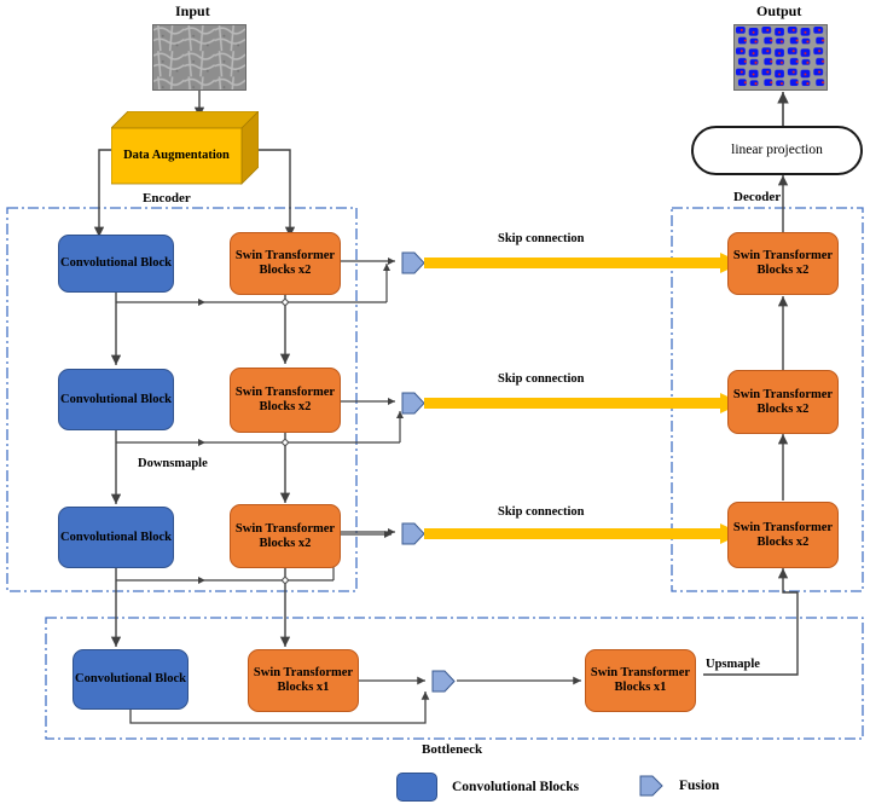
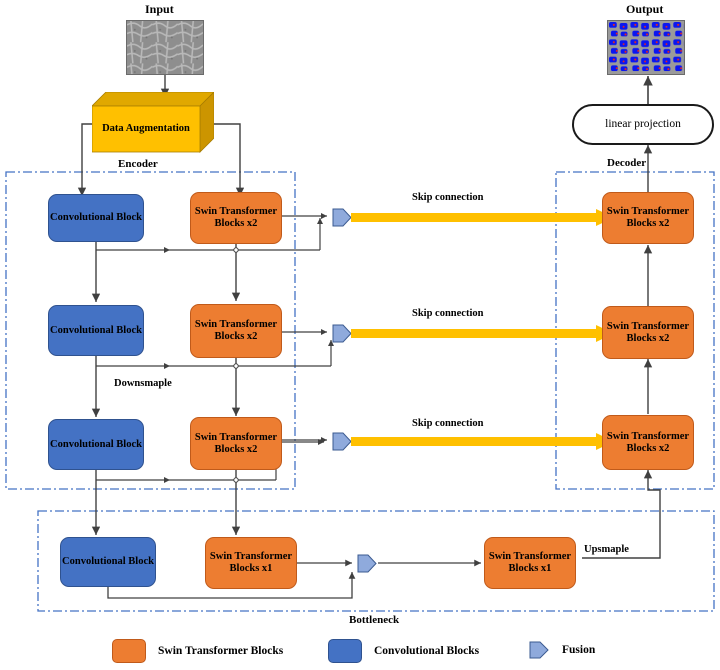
  Input
  Output
  Data Augmentation
  Encoder
  Decoder
  Bottleneck
  Convolutional Block
  Convolutional Block
  Convolutional Block
  Swin Transformer Blocks x2
  Swin Transformer Blocks x2
  Swin Transformer Blocks x2
  Swin Transformer Blocks x2
  Swin Transformer Blocks x2
  Swin Transformer Blocks x2
  linear projection
  Convolutional Block
  Swin Transformer Blocks x1
  Swin Transformer Blocks x1
  Skip connection
  Skip connection
  Skip connection
  Downsmaple
  Upsmaple
+ Swin Transformer Blocks
  Convolutional Blocks
  Fusion
